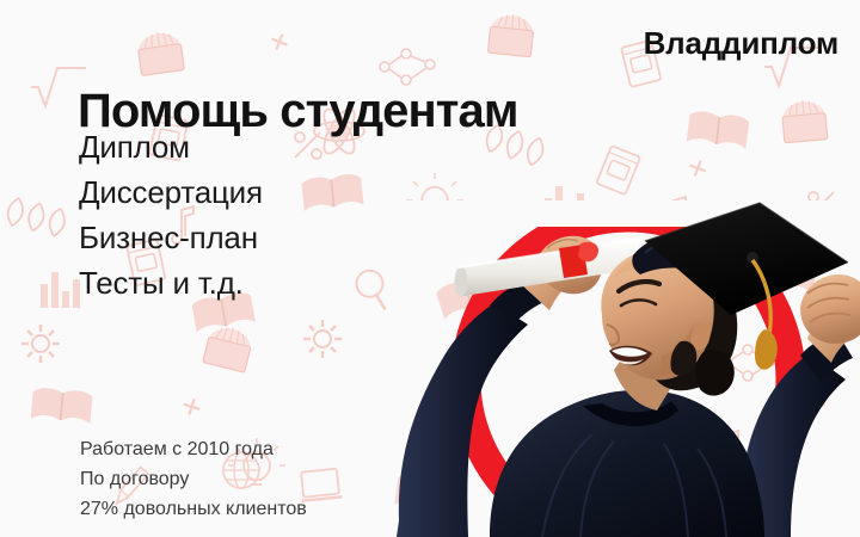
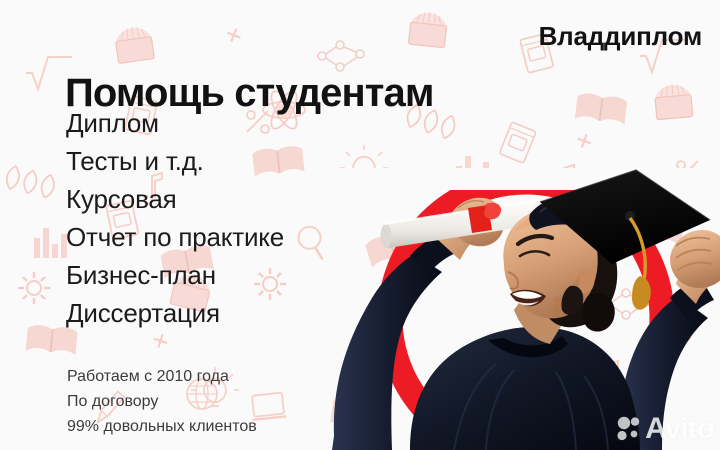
  Владдиплом
  Помощь студентам
  Диплом
- Диссертация
+ Тесты и т.д.
+ Курсовая
+ Отчет по практике
  Бизнес-план
- Тесты и т.д.
+ Диссертация
  Работаем с 2010 года
  По договору
- 27% довольных клиентов
+ 99% довольных клиентов
+ Avito
